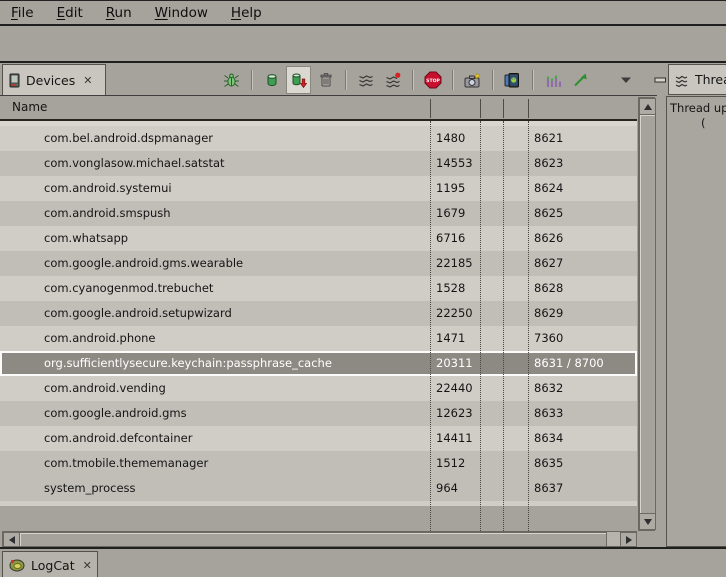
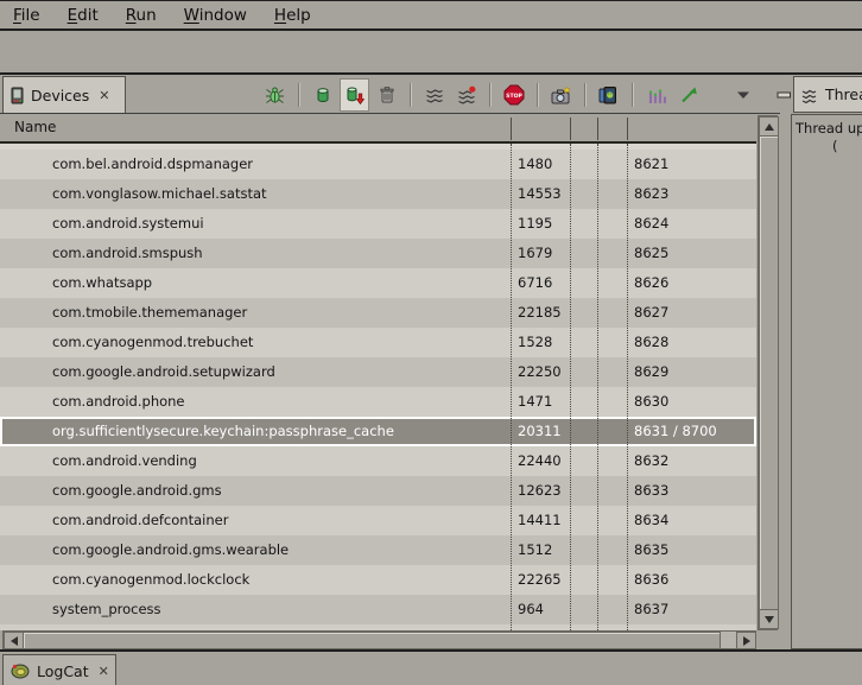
  File
  Edit
  Run
  Window
  Help
  Devices
  ✕
  Name
  com.bel.android.dspmanager
  1480
  8621
  com.vonglasow.michael.satstat
  14553
  8623
  com.android.systemui
  1195
  8624
  com.android.smspush
  1679
  8625
  com.whatsapp
  6716
  8626
- com.google.android.gms.wearable
+ com.tmobile.thememanager
  22185
  8627
  com.cyanogenmod.trebuchet
  1528
  8628
  com.google.android.setupwizard
  22250
  8629
  com.android.phone
  1471
- 7360
+ 8630
  org.sufficientlysecure.keychain:passphrase_cache
  20311
  8631 / 8700
  com.android.vending
  22440
  8632
  com.google.android.gms
  12623
  8633
  com.android.defcontainer
  14411
  8634
- com.tmobile.thememanager
+ com.google.android.gms.wearable
  1512
  8635
+ com.cyanogenmod.lockclock
+ 22265
+ 8636
  system_process
  964
  8637
  Thread up
  (
  LogCat
  ✕
